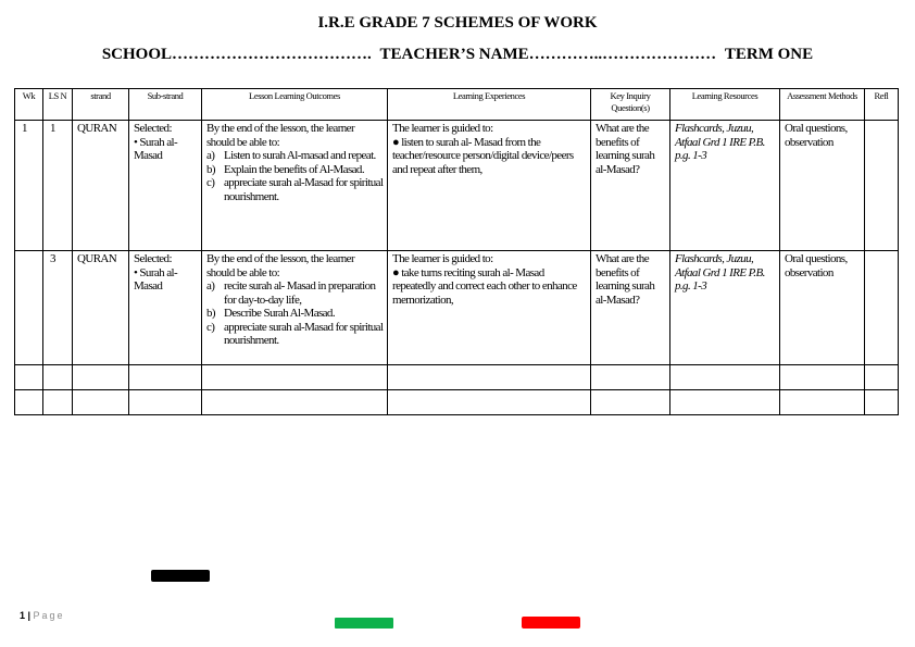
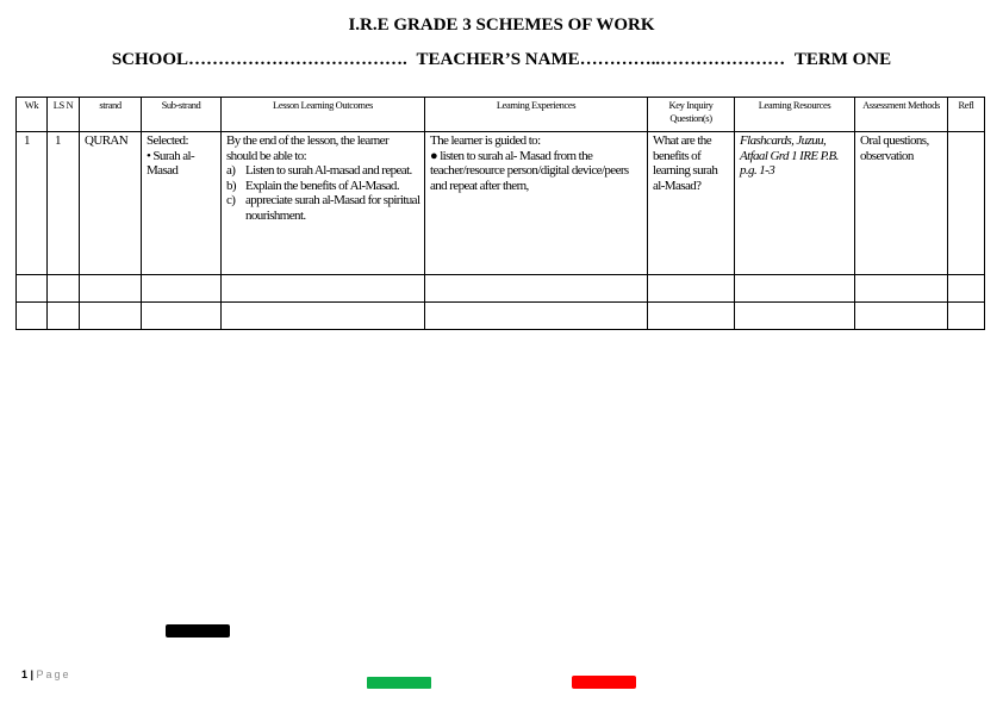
- I.R.E GRADE 7 SCHEMES OF WORK
+ I.R.E GRADE 3 SCHEMES OF WORK
  SCHOOL………………………………. TEACHER’S NAME…………..………………… TERM ONE
  Wk	LS N	strand	Sub-strand	Lesson Learning Outcomes	Learning Experiences	Key Inquiry Question(s)	Learning Resources	Assessment Methods	Refl
  1	1	QURAN	Selected: • Surah al-Masad	By the end of the lesson, the learner should be able to:a) Listen to surah Al-masad and repeat.b) Explain the benefits of Al-Masad.c) appreciate surah al-Masad for spiritual nourishment.	The learner is guided to:● listen to surah al- Masad from the teacher/resource person/digital device/peers and repeat after them,	What are the benefits of learning surah al-Masad?	Flashcards, Juzuu, Atfaal Grd 1 IRE P.B. p.g. 1-3	Oral questions, observation
- 	3	QURAN	Selected: • Surah al-Masad	By the end of the lesson, the learner should be able to:a) recite surah al- Masad in preparation for day-to-day life,b) Describe Surah Al-Masad.c) appreciate surah al-Masad for spiritual nourishment.	The learner is guided to:● take turns reciting surah al- Masad repeatedly and correct each other to enhance memorization,	What are the benefits of learning surah al-Masad?	Flashcards, Juzuu, Atfaal Grd 1 IRE P.B. p.g. 1-3	Oral questions, observation
  1 | Page
